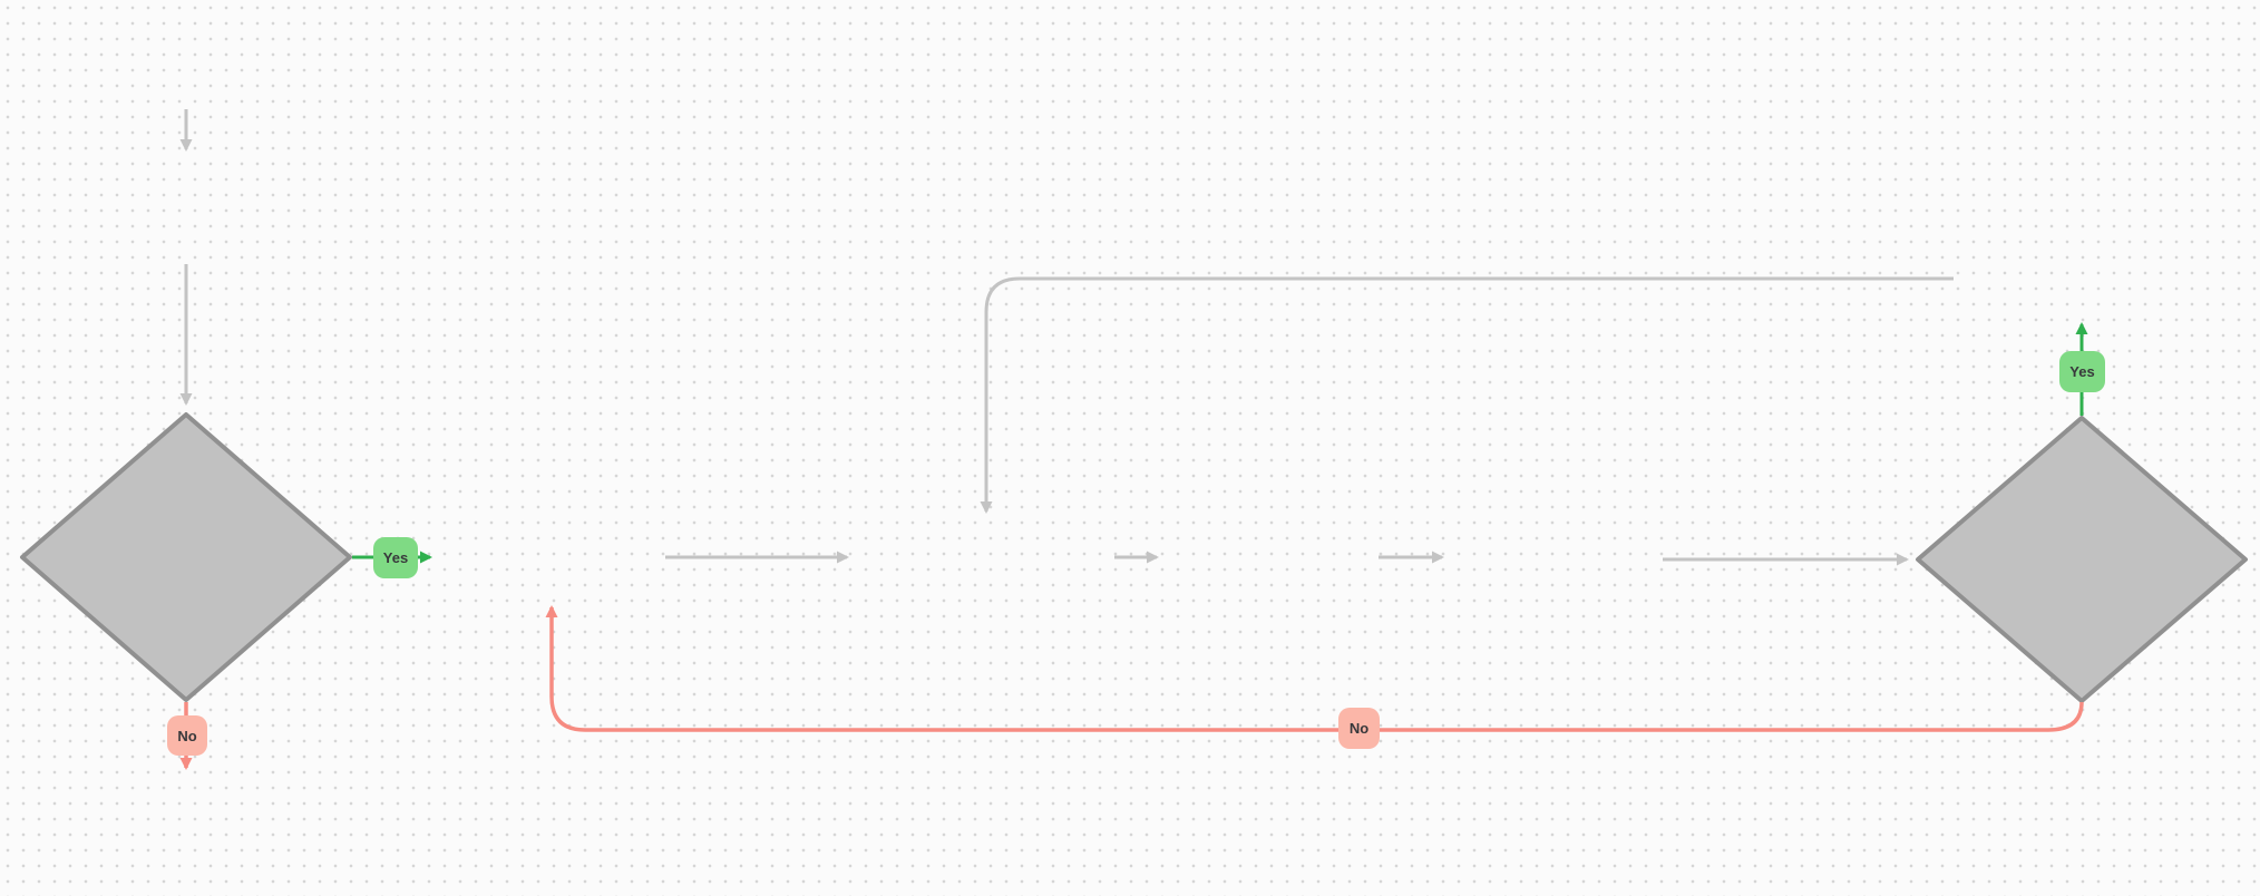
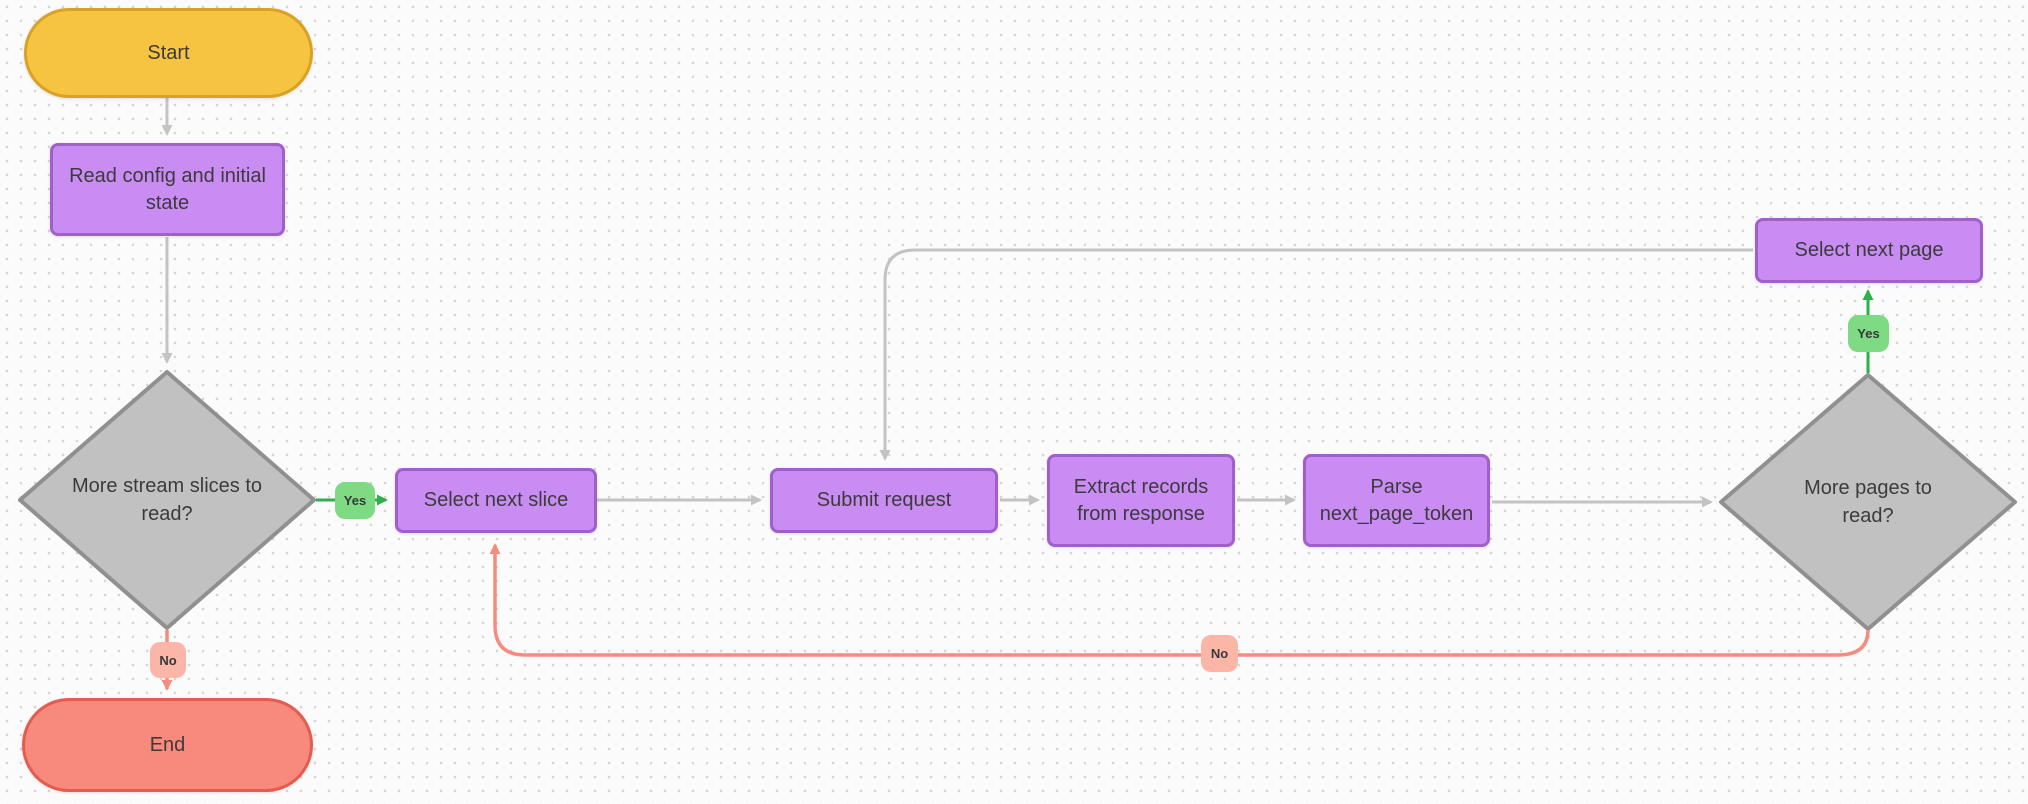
+ Start
+ Read config and initial state
+ More stream slices to read?
+ Select next slice
+ Submit request
+ Extract records from response
+ Parse next_page_token
+ More pages to read?
+ Select next page
+ End
  Yes
  No
  Yes
  No
